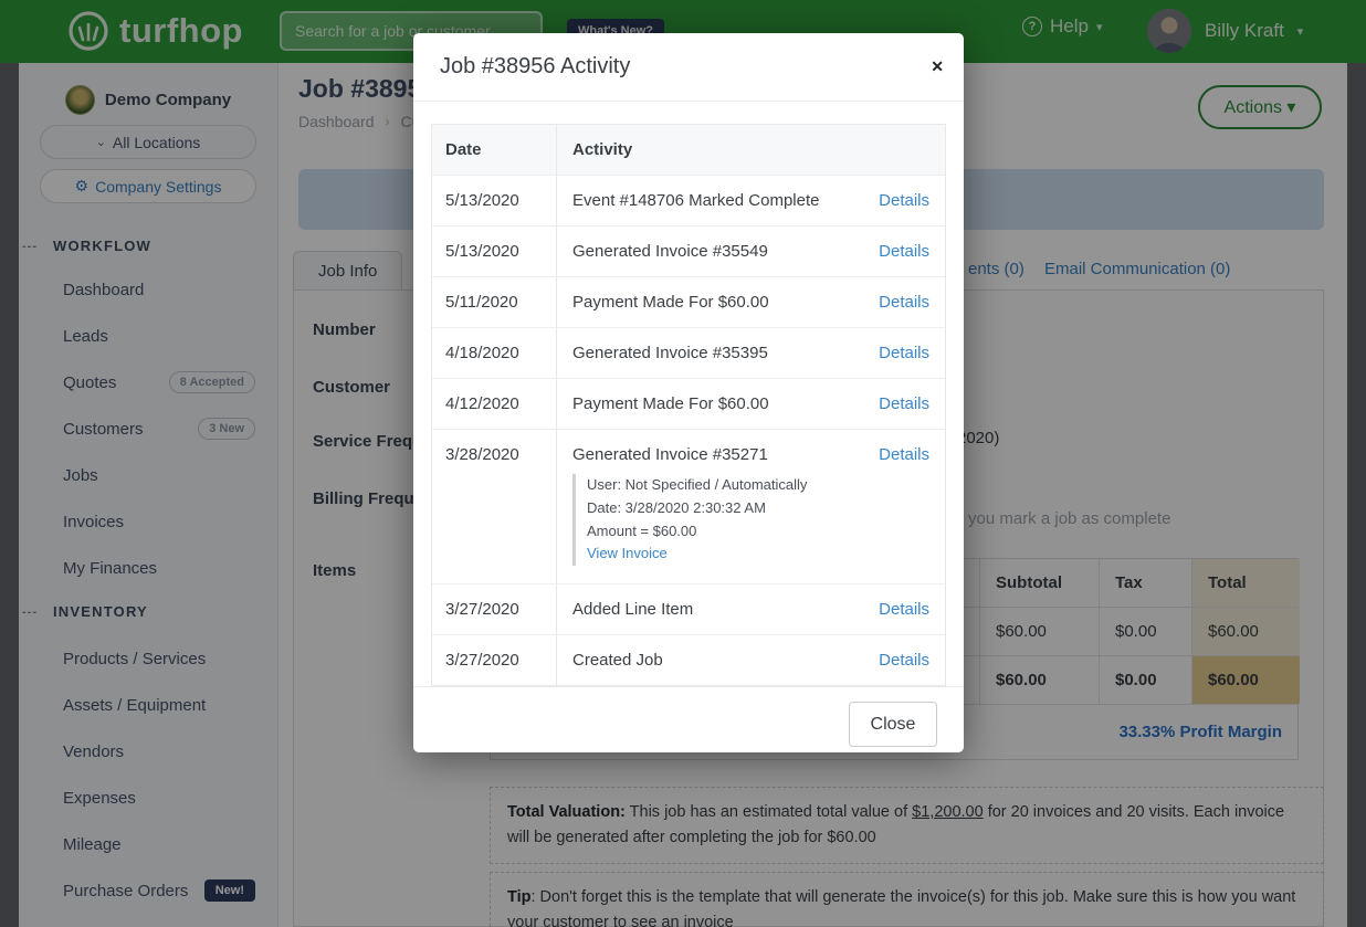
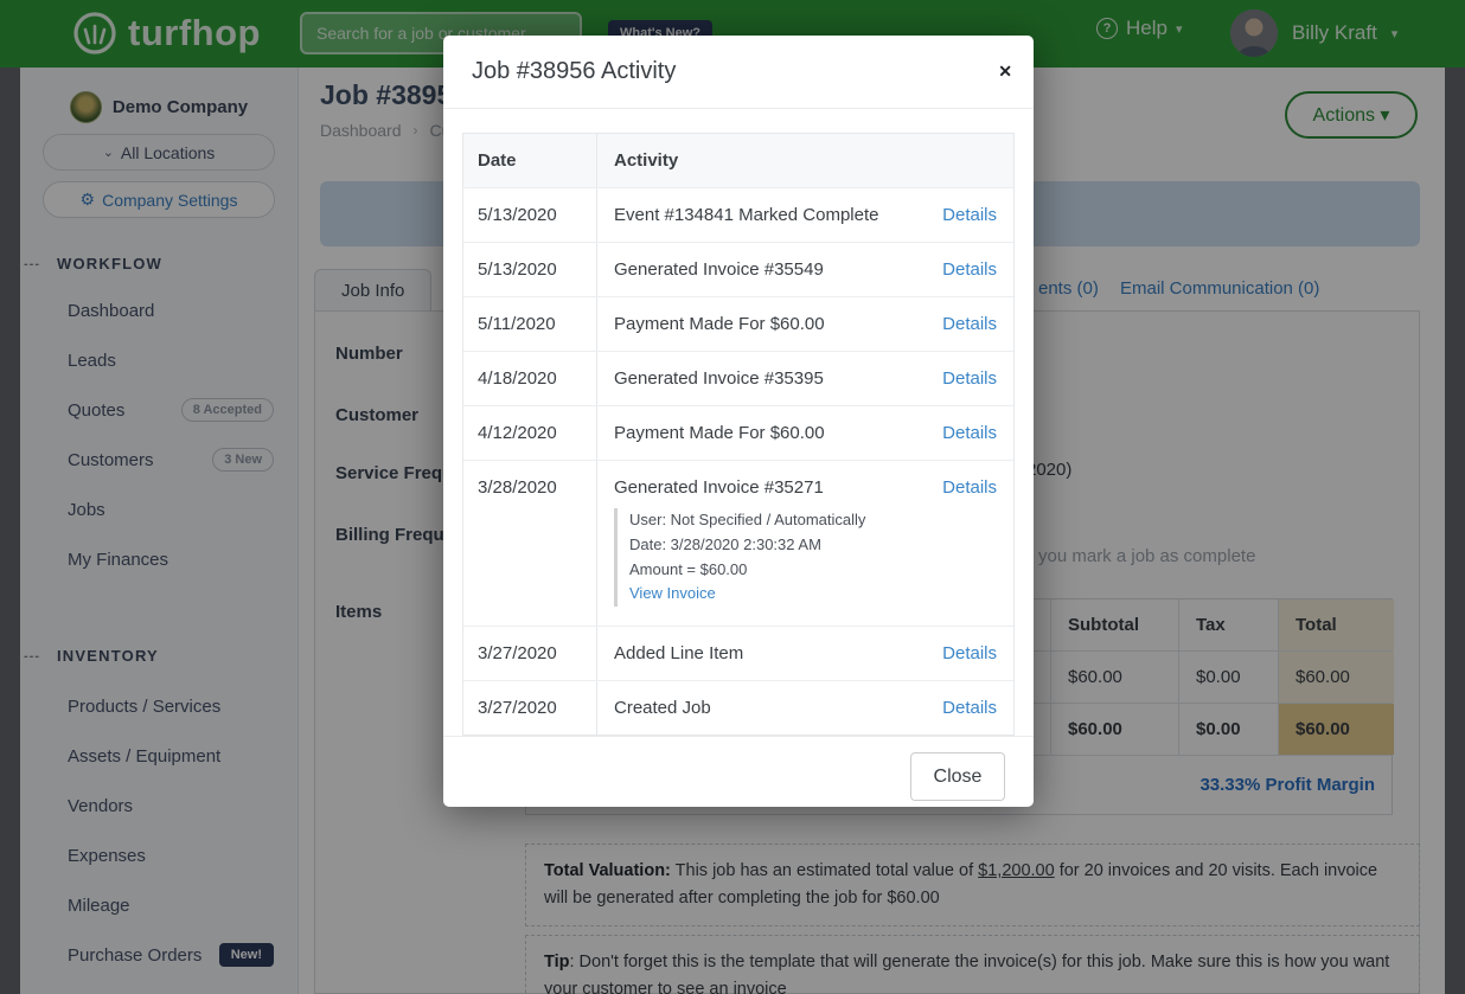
  turfhop
  Search for a job or customer
  What's New?
  ?
  Help
  ▾
  Billy Kraft
  ▾
  Demo Company
  ⌄
  All Locations
  ⚙
  Company Settings
  ---
  WORKFLOW
  Dashboard
  Leads
  Quotes
  8 Accepted
  Customers
  3 New
  Jobs
- Invoices
  My Finances
  ---
  INVENTORY
  Products / Services
  Assets / Equipment
  Vendors
  Expenses
  Mileage
  Purchase Orders
  New!
  Job #389
  Dashboard
  ›
  Actions ▾
  Job Info
  ents (0)
  Email Communication (0)
  Number
  Customer
  Service Freq
  Billing Frequ
  Items
  020)
  you mark a job as complete
  Subtotal
  Tax
  Total
  $60.00
  $0.00
  $60.00
  $60.00
  $0.00
  $60.00
  33.33% Profit Margin
  Total Valuation: This job has an estimated total value of $1,200.00 for 20 invoices and 20 visits. Each invoice will be generated after completing the job for $60.00
  Tip: Don't forget this is the template that will generate the invoice(s) for this job. Make sure this is how you want your customer to see an invoice
  Job #38956 Activity
  ✕
  Date
  Activity
  5/13/2020
- Event #148706 Marked Complete
+ Event #134841 Marked Complete
  Details
  5/13/2020
  Generated Invoice #35549
  Details
  5/11/2020
  Payment Made For $60.00
  Details
  4/18/2020
  Generated Invoice #35395
  Details
  4/12/2020
  Payment Made For $60.00
  Details
  3/28/2020
  Generated Invoice #35271
  Details
  User: Not Specified / Automatically
  Date: 3/28/2020 2:30:32 AM
  Amount = $60.00
  View Invoice
  3/27/2020
  Added Line Item
  Details
  3/27/2020
  Created Job
  Details
  Close
